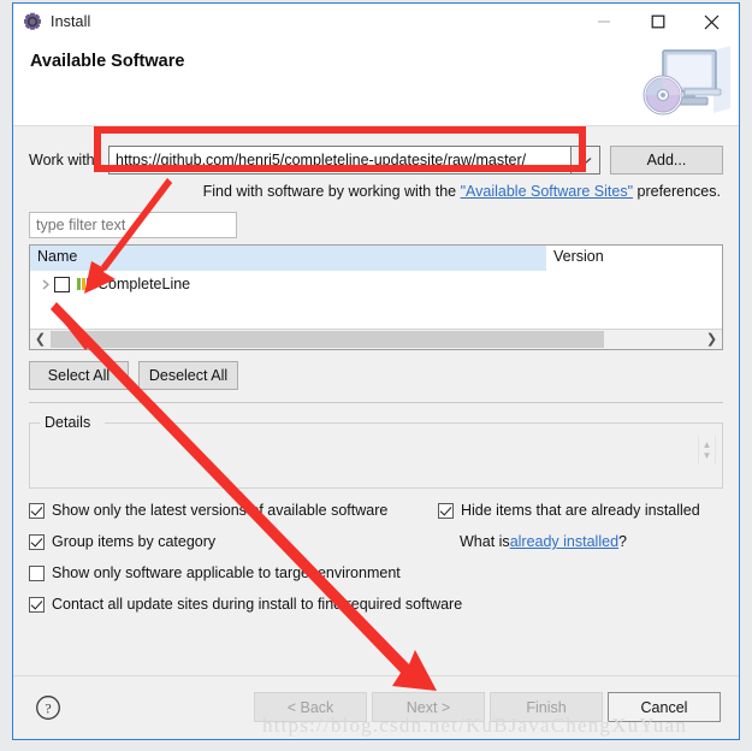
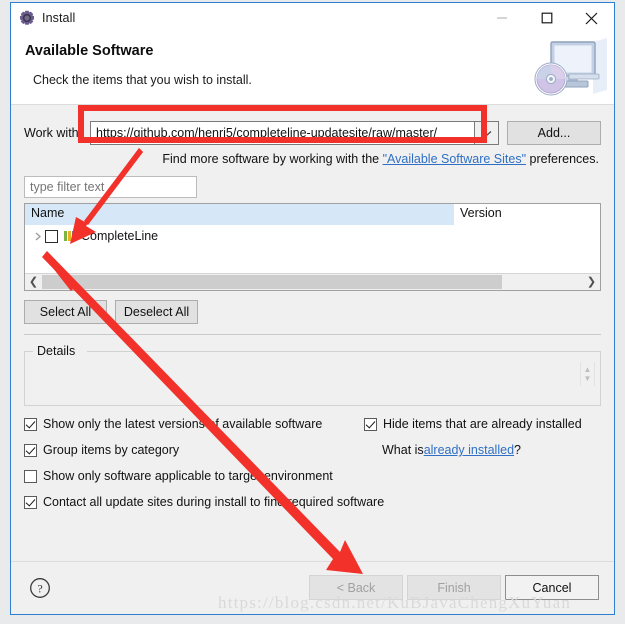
  Install
  Available Software
+ Check the items that you wish to install.
  Work with:
  https://github.com/henri5/completeline-updatesite/raw/master/
  Add...
- Find with software by working with the "Available Software Sites" preferences.
+ Find more software by working with the "Available Software Sites" preferences.
  type filter text
  Name
  Version
  ompleteLine
  ❮
  ❯
  Select All
  Deselect All
  Details
  ▲
  ▼
  Show only the latest versionsf available software
  Group items by category
  Show only software applicable to targ environment
  Contact all update sites during install to finequired software
  Hide items that are already installed
  What is
  already installed
  ?
  ?
  < Back
- Next >
  Finish
  Cancel
  https://blog.csdn.net/KuBJavaChengXuYuan
